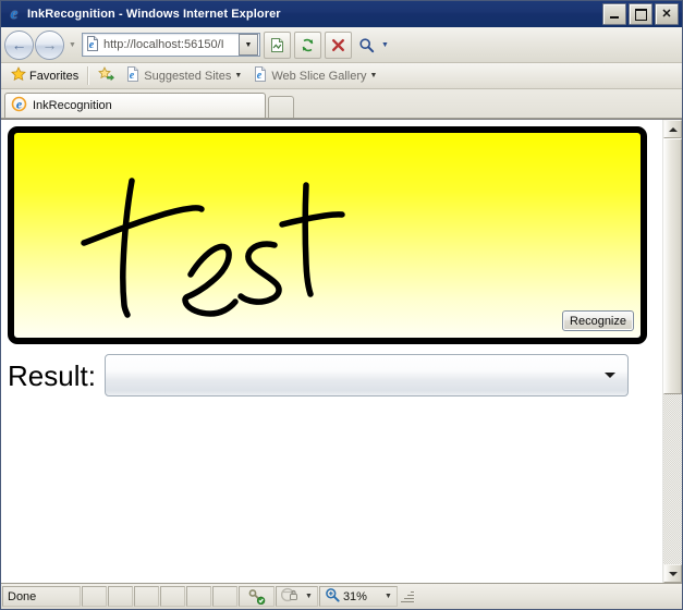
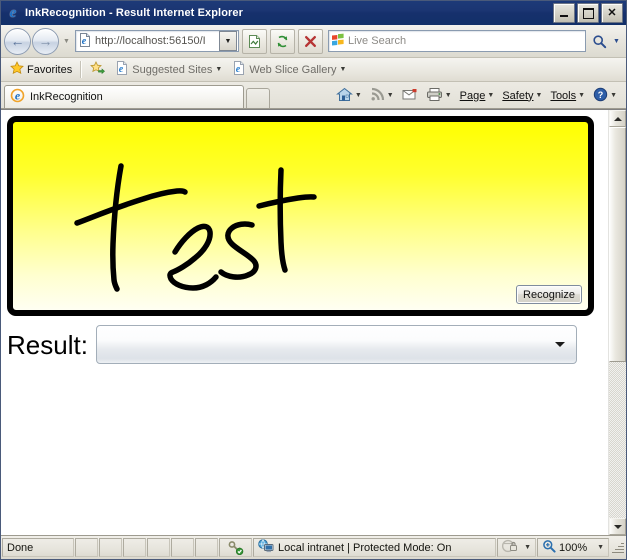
  e
- InkRecognition - Windows Internet Explorer
+ InkRecognition - Result Internet Explorer
  ✕
  ←
  →
  e
  http://localhost:56150/I
+ Live Search
  Favorites
  e
  Suggested Sites
  e
  Web Slice Gallery
  e
  InkRecognition
+ Page
+ Safety
+ Tools
+ ?
  Recognize
  Result:
  Done
+ Local intranet | Protected Mode: On
- 31%
+ 100%
